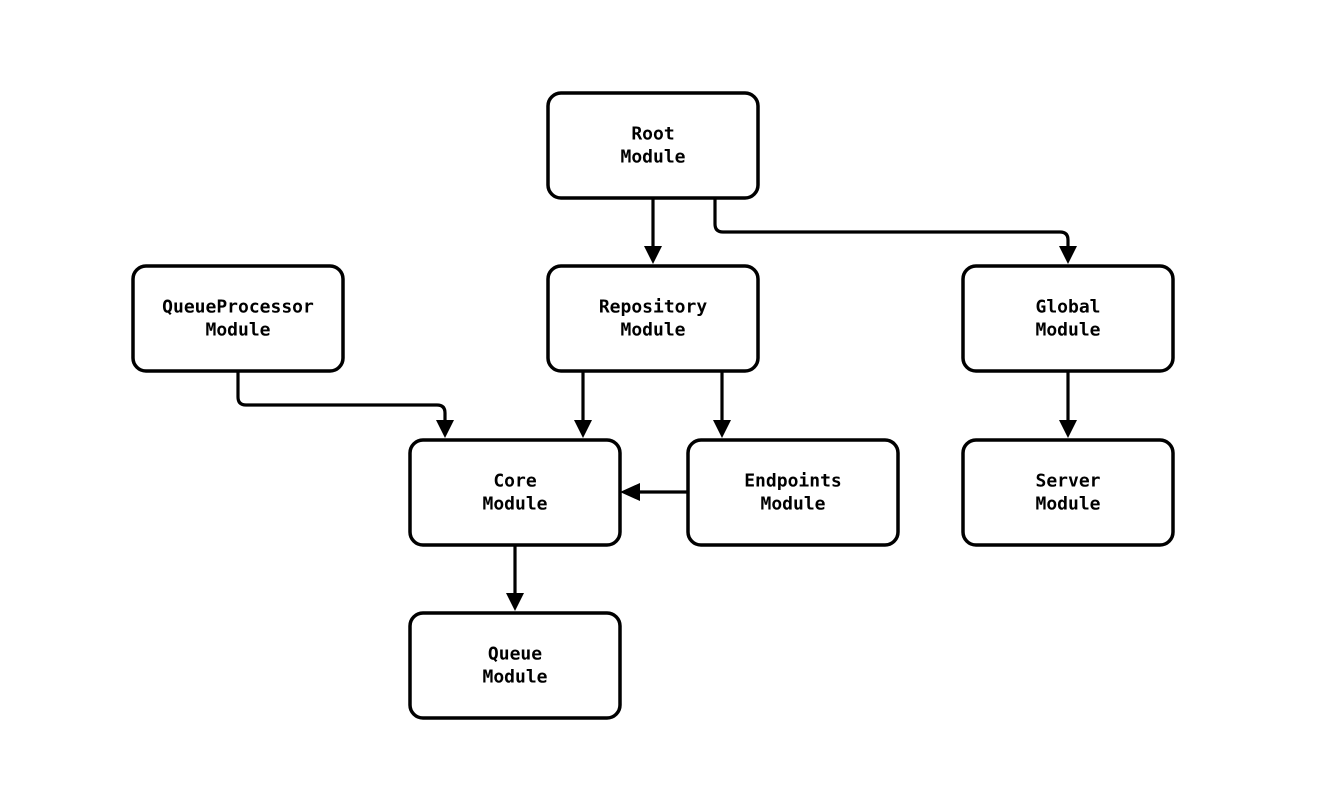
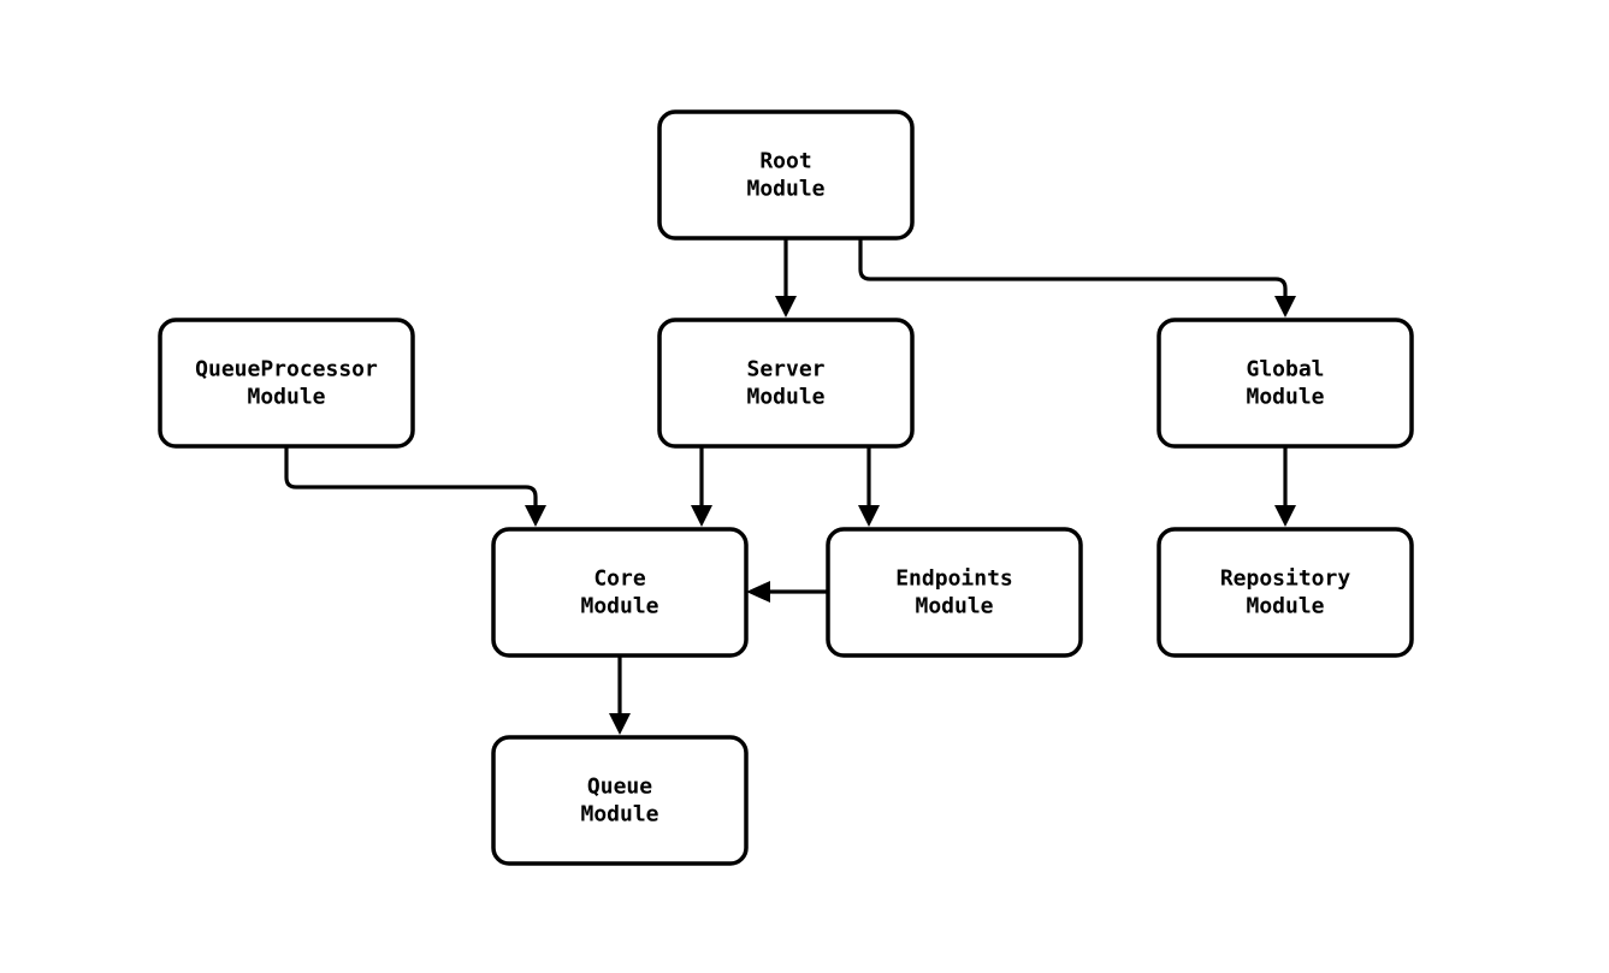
  Root
  Module
  QueueProcessor
  Module
- Repository
+ Server
  Module
  Global
  Module
  Core
  Module
  Endpoints
  Module
- Server
+ Repository
  Module
  Queue
  Module
